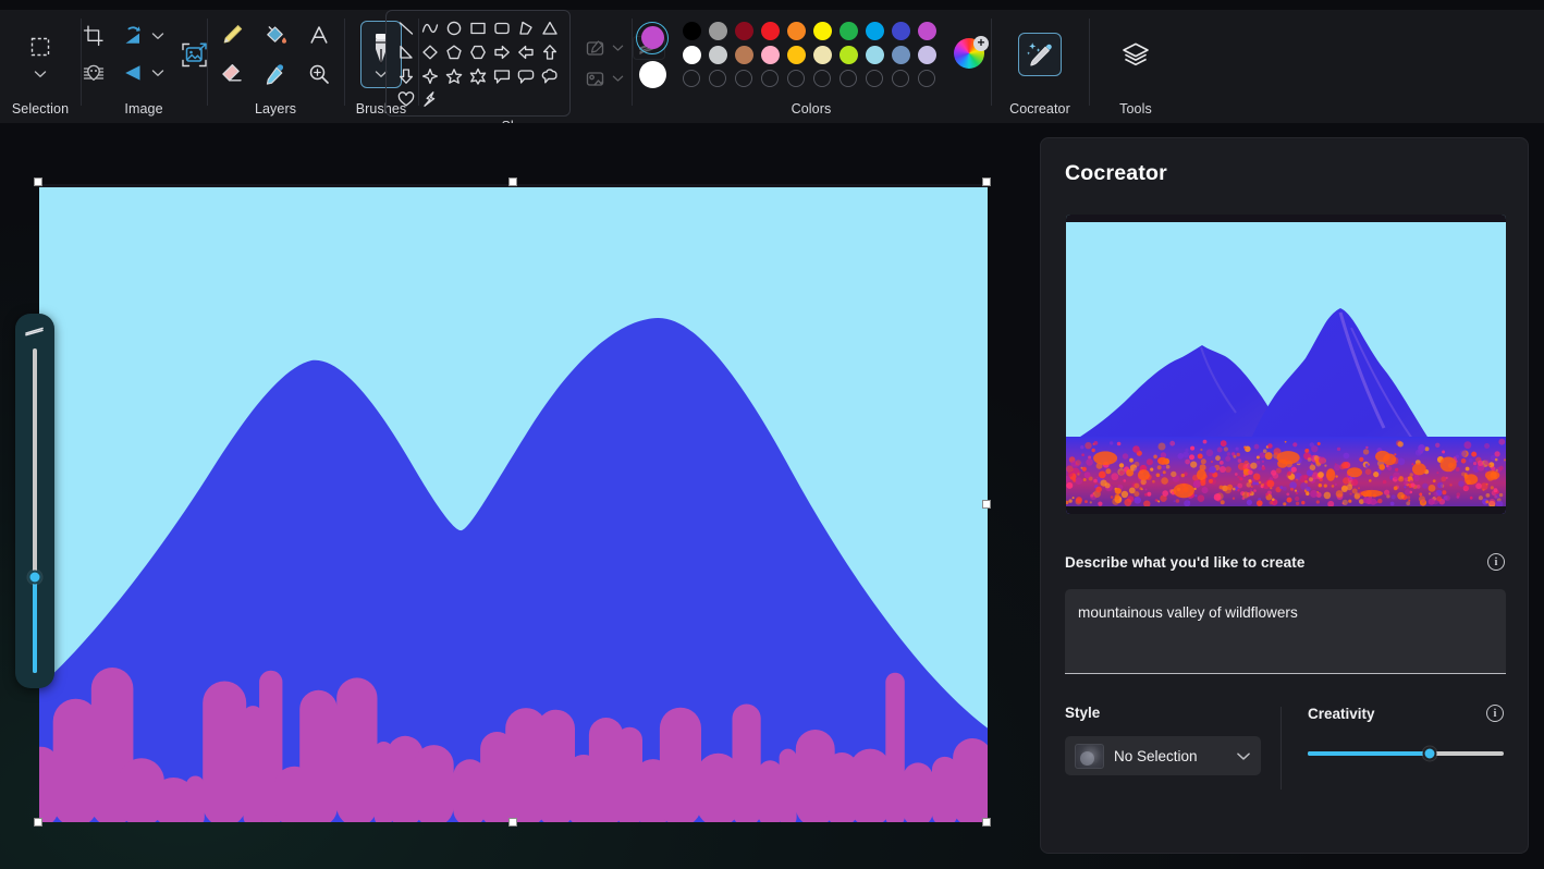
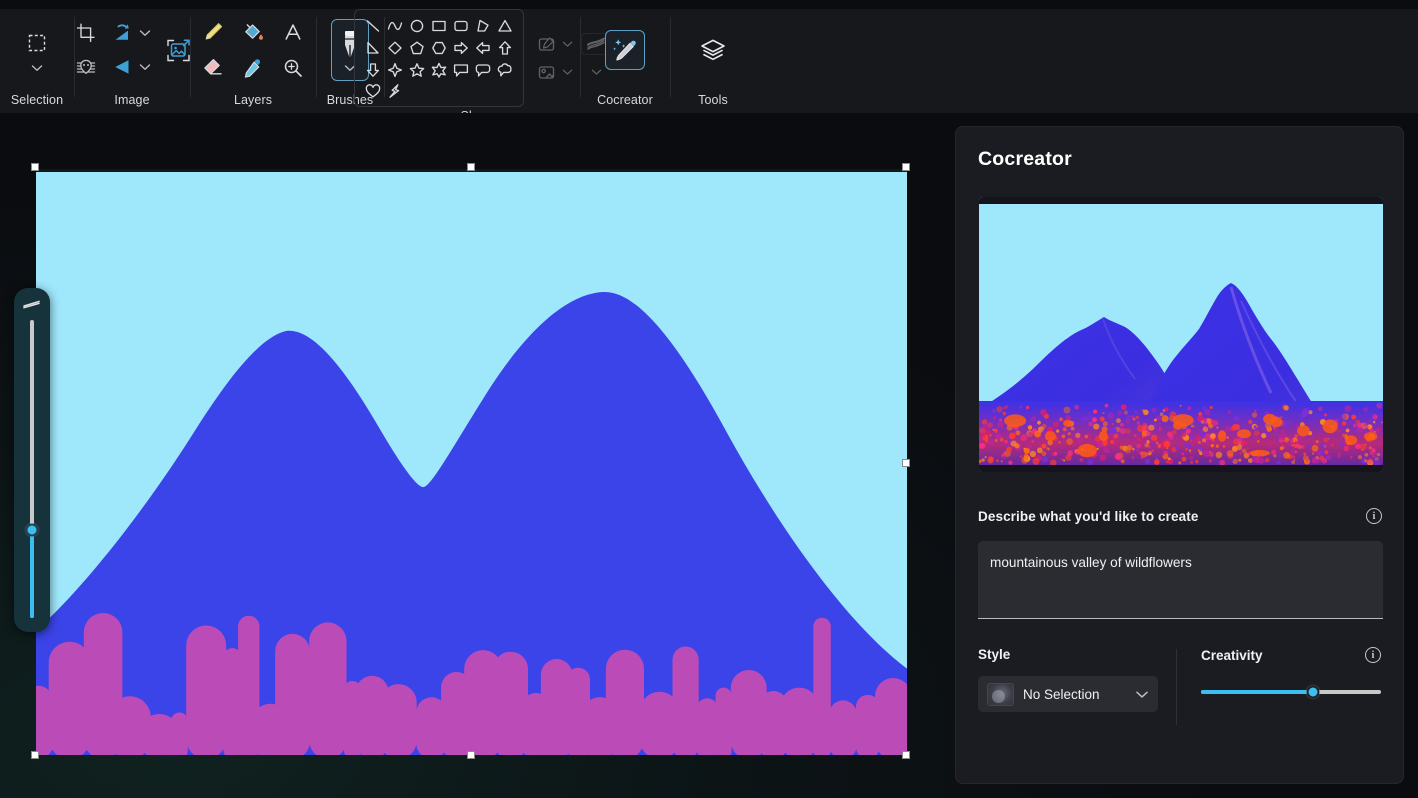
  Selection
  Image
  Layers
  Brushes
- +
- Colors
  Cocreator
  Tools
  Cocreator
  Describe what you'd like to create
  i
  mountainous valley of wildflowers
  Style
  No Selection
  Creativity
  i
